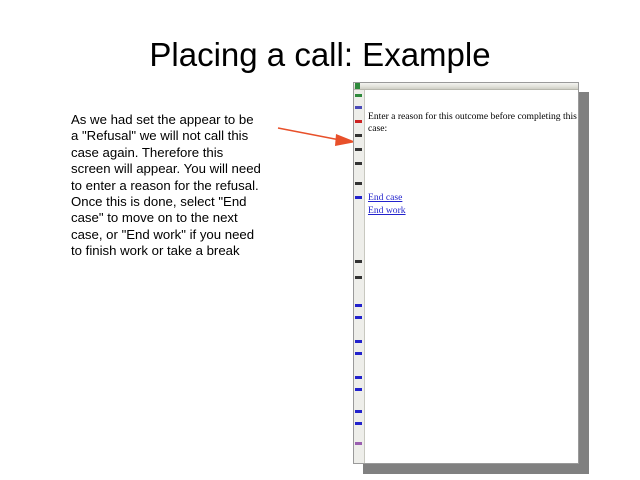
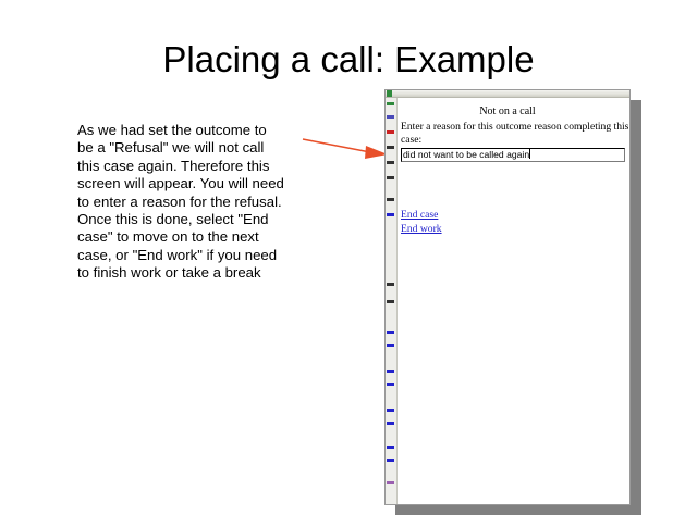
  Placing a call: Example
- As we had set the appear to be a "Refusal" we will not call this case again. Therefore this screen will appear. You will need to enter a reason for the refusal. Once this is done, select "End case" to move on to the next case, or "End work" if you need to finish work or take a break
+ As we had set the outcome to be a "Refusal" we will not call this case again. Therefore this screen will appear. You will need to enter a reason for the refusal. Once this is done, select "End case" to move on to the next case, or "End work" if you need to finish work or take a break
+ Not on a call
- Enter a reason for this outcome before completing this case:
+ Enter a reason for this outcome reason completing this case:
+ did not want to be called again
  End case
  End work
